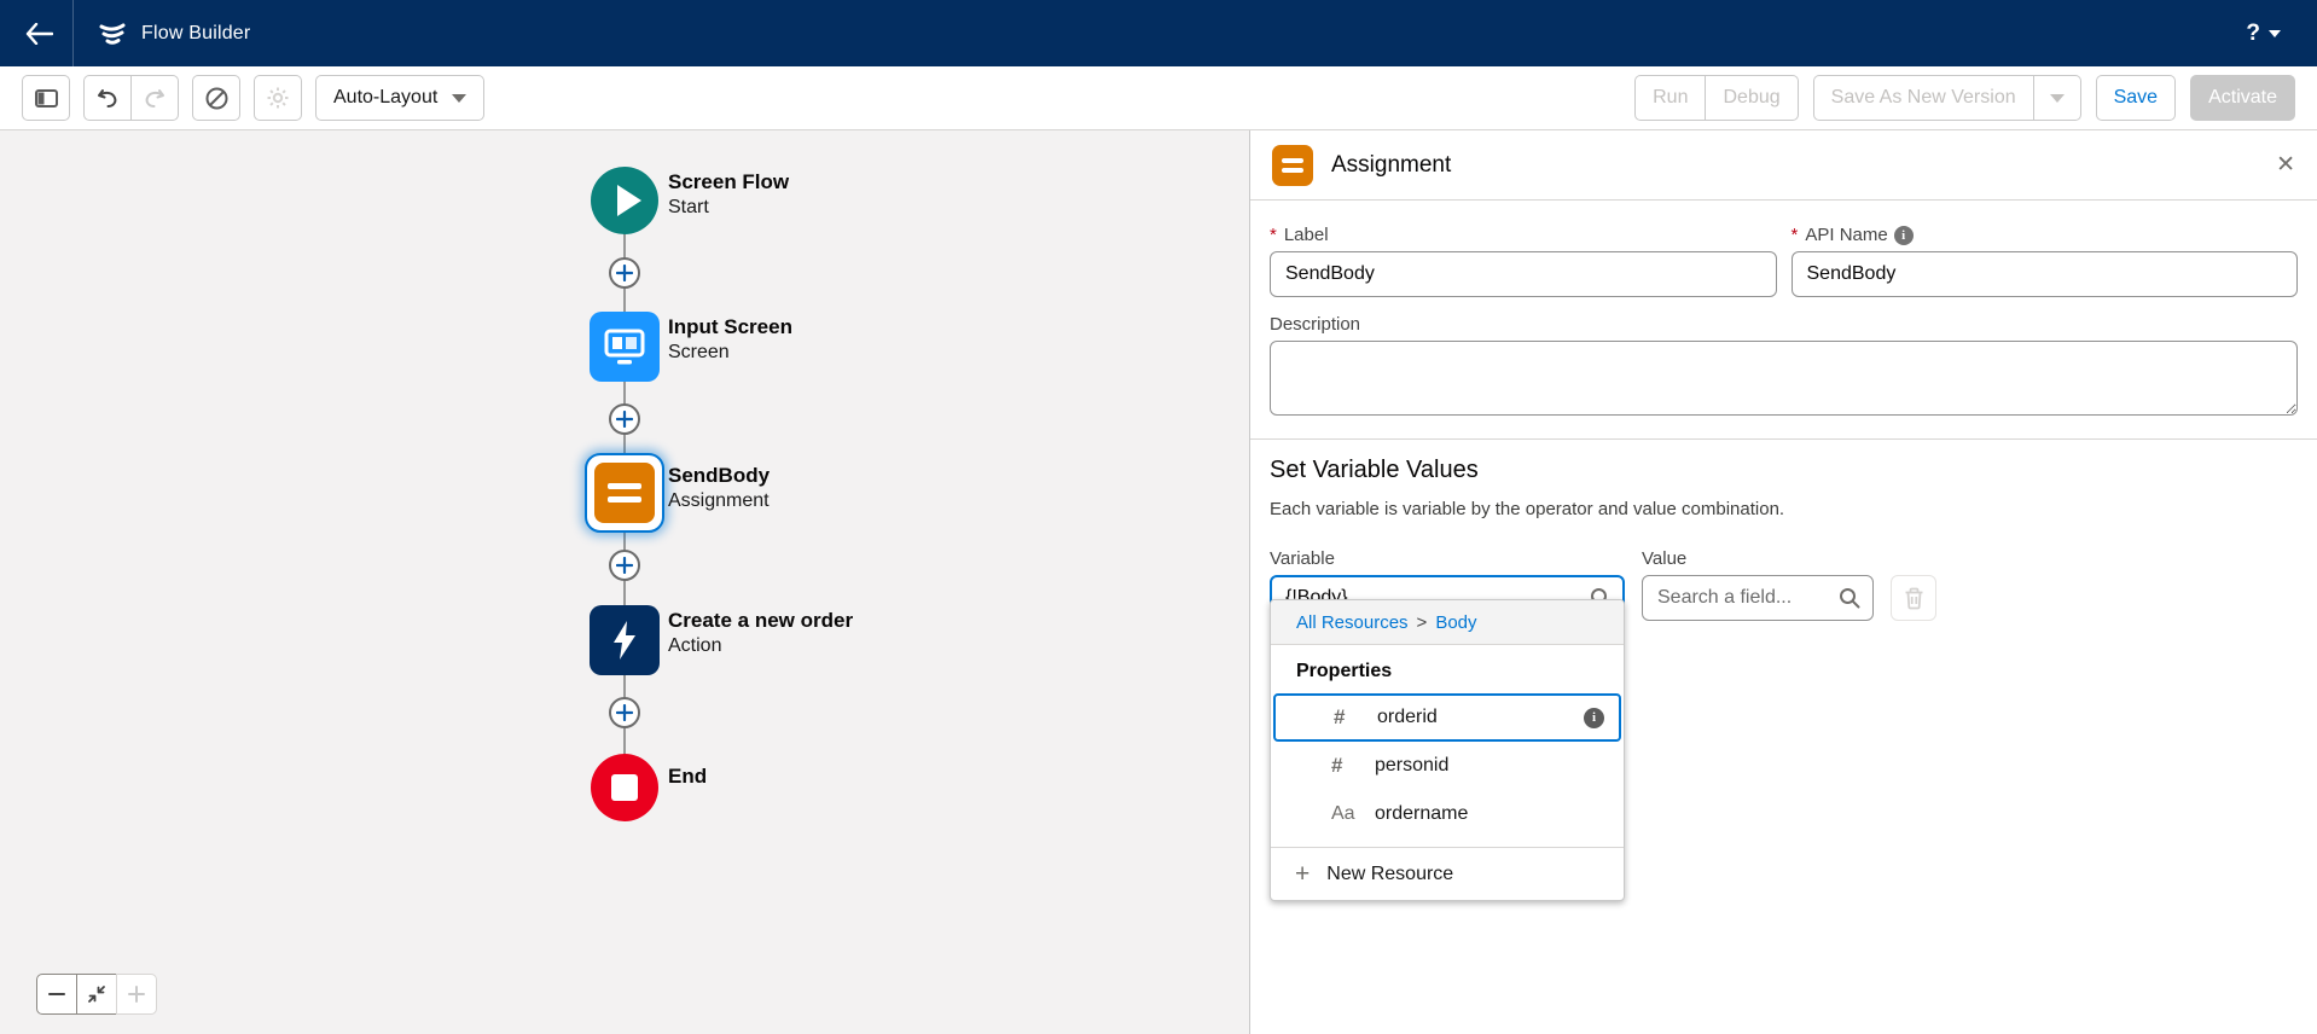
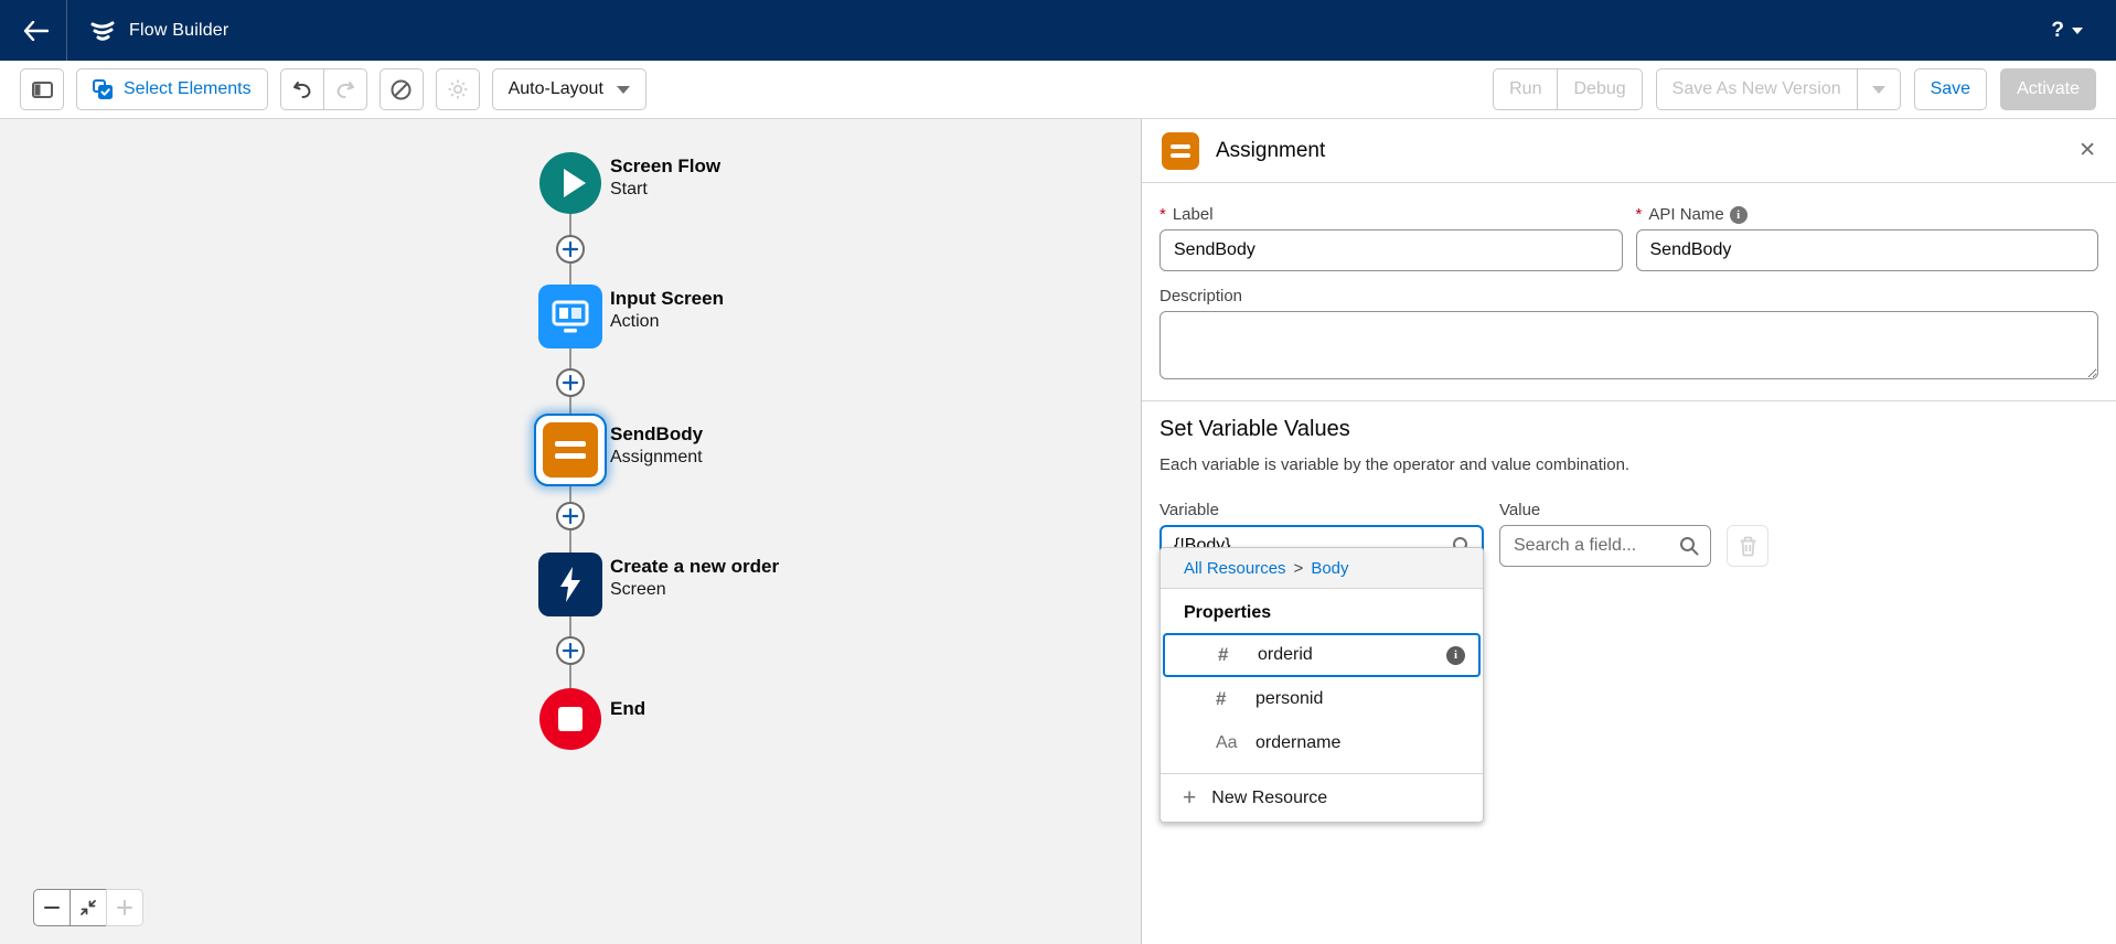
  Flow Builder
  ?
+ Select Elements
  Auto-Layout
  Run
  Debug
  Save As New Version
  Save
  Activate
  Screen Flow
  Start
  Input Screen
- Screen
+ Action
  SendBody
  Assignment
  Create a new order
- Action
+ Screen
  End
  Assignment
  ✕
  *
  Label
  SendBody
  *
  API Name
  SendBody
  Description
  Set Variable Values
  Each variable is variable by the operator and value combination.
  Variable
  {!Body}
  All Resources
  >
  Body
  Properties
  #
  orderid
  #
  personid
  Aa
  ordername
  New Resource
  Value
  Search a field...
